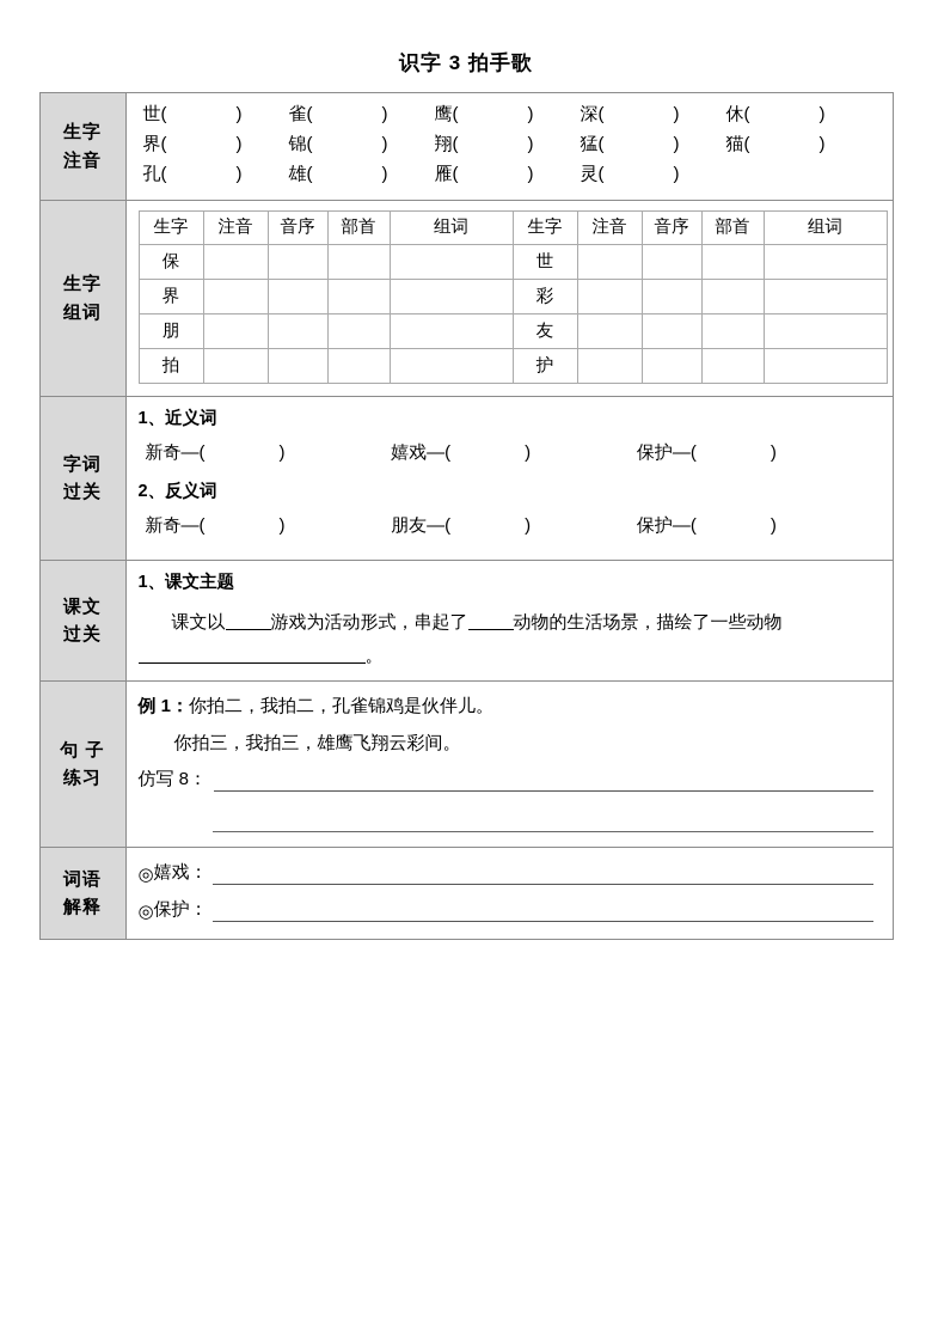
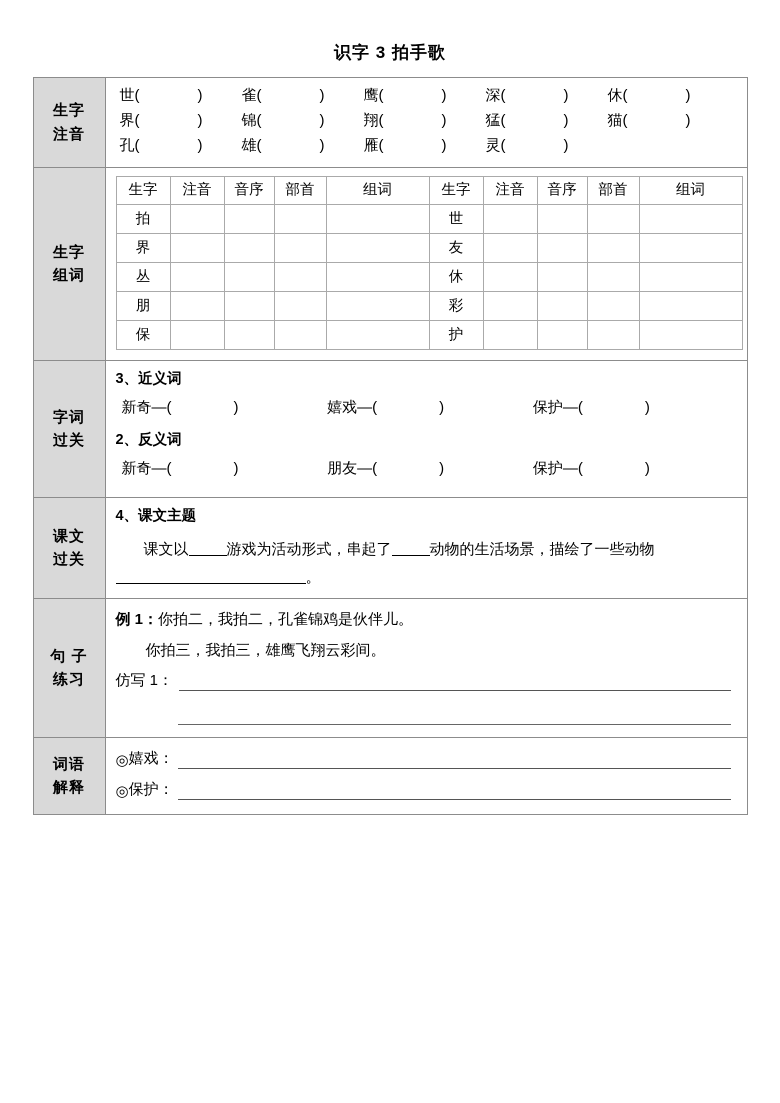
  识字 3 拍手歌
  生字 注音	世( ) 雀( ) 鹰( ) 深( ) 休( ) 界( ) 锦( ) 翔( ) 猛( ) 猫( ) 孔( ) 雄( ) 雁( ) 灵( )
  生字 组词
  生字	注音	音序	部首	组词	生字	注音	音序	部首	组词
- 保					世
+ 拍					世
- 界					彩
+ 界					友
+ 丛					休
- 朋					友
+ 朋					彩
- 拍					护
+ 保					护
- 字词 过关	1、近义词 新奇—( ) 嬉戏—( ) 保护—( ) 2、反义词 新奇—( ) 朋友—( ) 保护—( )
+ 字词 过关	3、近义词 新奇—( ) 嬉戏—( ) 保护—( ) 2、反义词 新奇—( ) 朋友—( ) 保护—( )
- 课文 过关	1、课文主题 课文以 游戏为活动形式，串起了 动物的生活场景，描绘了一些动物 。
+ 课文 过关	4、课文主题 课文以 游戏为活动形式，串起了 动物的生活场景，描绘了一些动物 。
- 句 子 练习	例 1：你拍二，我拍二，孔雀锦鸡是伙伴儿。 你拍三，我拍三，雄鹰飞翔云彩间。 仿写 8：
+ 句 子 练习	例 1：你拍二，我拍二，孔雀锦鸡是伙伴儿。 你拍三，我拍三，雄鹰飞翔云彩间。 仿写 1：
  词语 解释	◎ 嬉戏： ◎ 保护：
